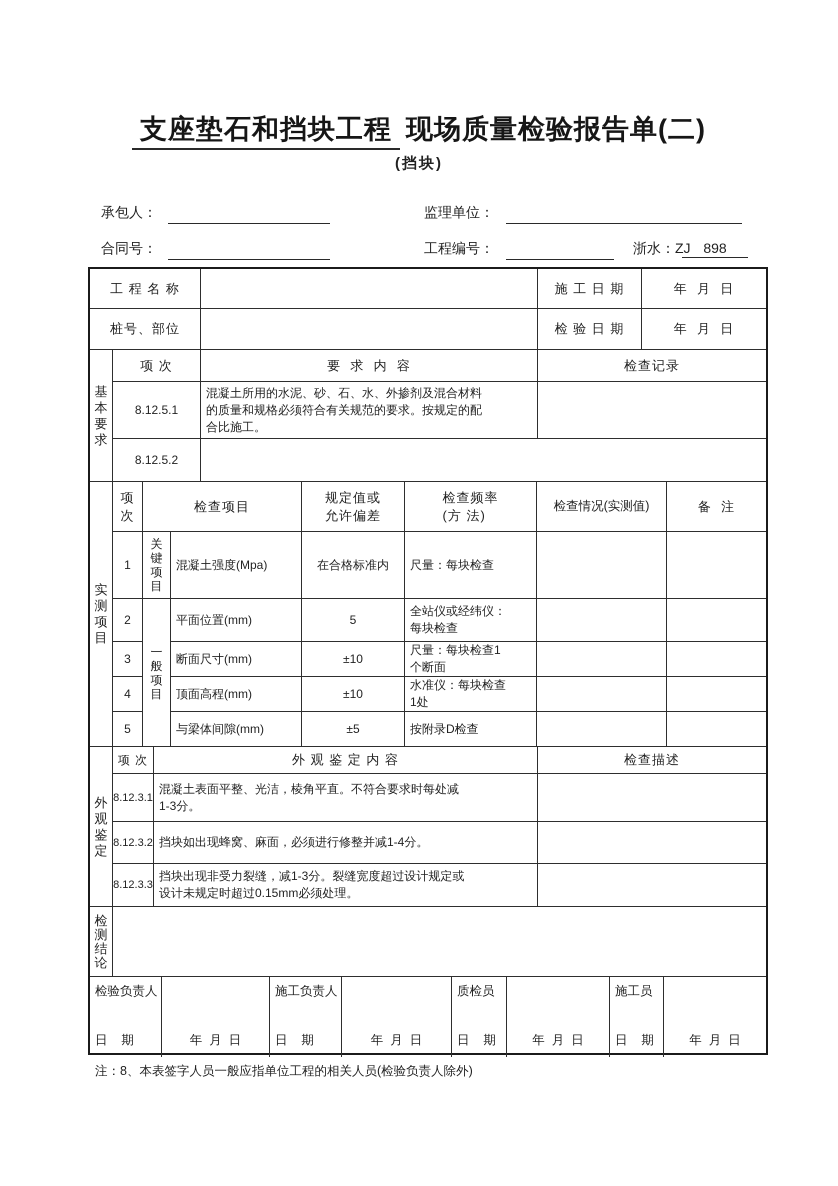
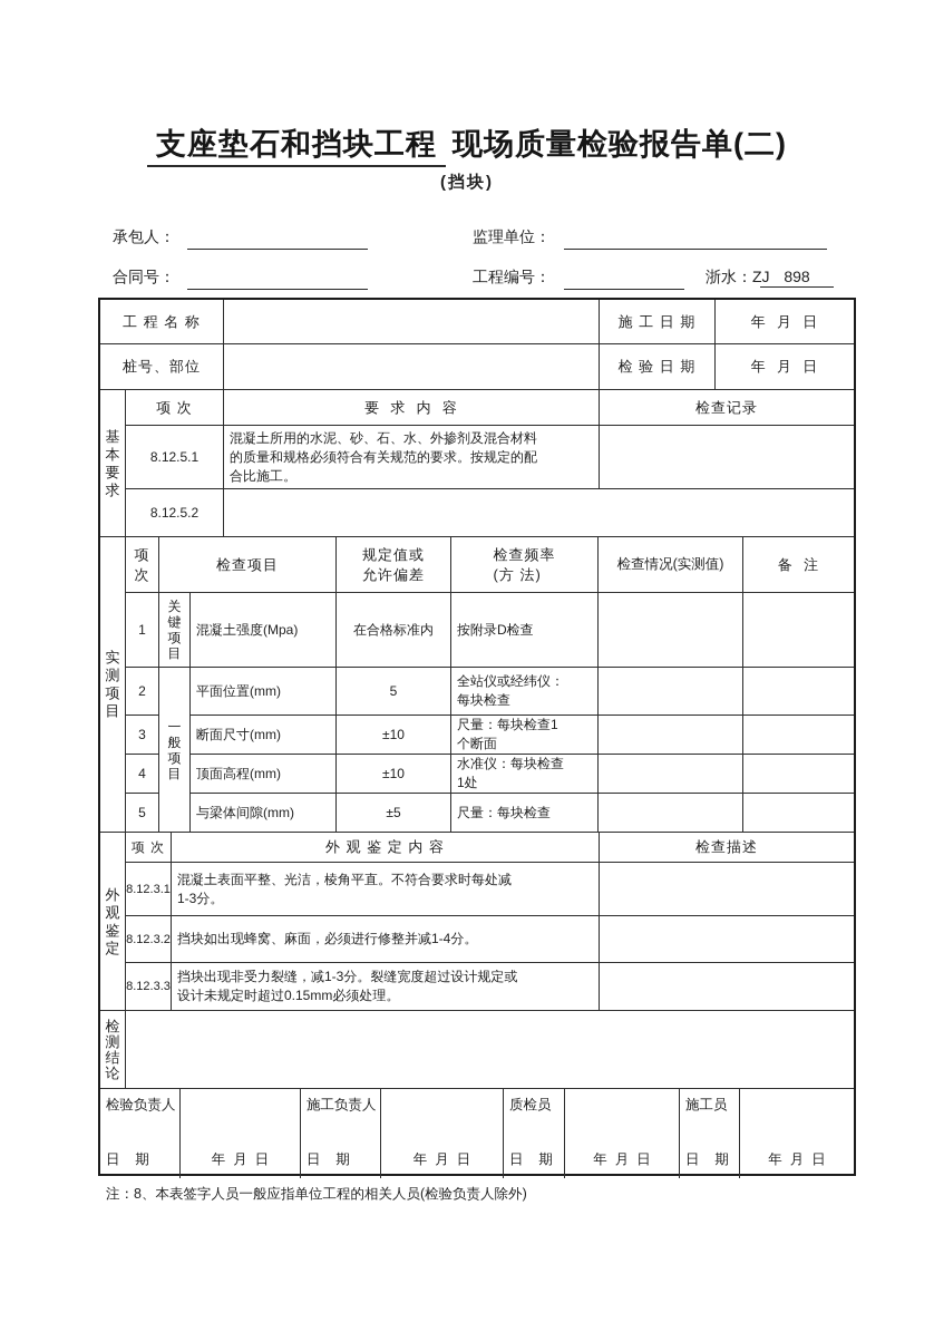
  支座垫石和挡块工程 现场质量检验报告单(二)
  (挡块)
  承包人：
  监理单位：
  合同号：
  工程编号：
  浙水：ZJ
  898
  工 程 名 称
  施 工 日 期
  年 月 日
  桩号、部位
  检 验 日 期
  年 月 日
  基本要求
  项 次
  要 求 内 容
  检查记录
  8.12.5.1
  混凝土所用的水泥、砂、石、水、外掺剂及混合材料
  的质量和规格必须符合有关规范的要求。按规定的配
  合比施工。
  8.12.5.2
  实测项目
  项
  次
  检查项目
  规定值或
  允许偏差
  检查频率
  (方 法)
  检查情况(实测值)
  备 注
  1
  关键项目
  混凝土强度(Mpa)
  在合格标准内
- 尺量：每块检查
+ 按附录D检查
  2
  3
  4
  5
  一般项目
  平面位置(mm)
  5
  全站仪或经纬仪：
  每块检查
  断面尺寸(mm)
  ±10
  尺量：每块检查1
  个断面
  顶面高程(mm)
  ±10
  水准仪：每块检查
  1处
  与梁体间隙(mm)
  ±5
- 按附录D检查
+ 尺量：每块检查
  外观鉴定
  项 次
  外 观 鉴 定 内 容
  检查描述
  8.12.3.1
  混凝土表面平整、光洁，棱角平直。不符合要求时每处减
  1-3分。
  8.12.3.2
  挡块如出现蜂窝、麻面，必须进行修整并减1-4分。
  8.12.3.3
  挡块出现非受力裂缝，减1-3分。裂缝宽度超过设计规定或
  设计未规定时超过0.15mm必须处理。
  检测结论
  检验负责人
  日 期
  年 月 日
  施工负责人
  日 期
  年 月 日
  质检员
  日 期
  年 月 日
  施工员
  日 期
  年 月 日
  注：8、本表签字人员一般应指单位工程的相关人员(检验负责人除外)
